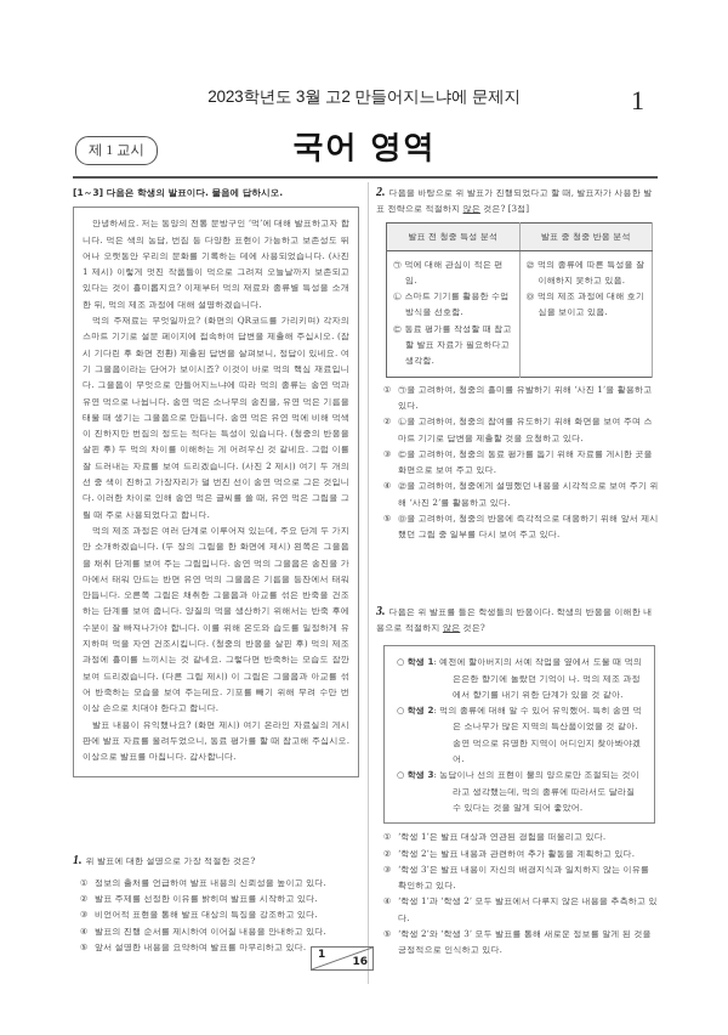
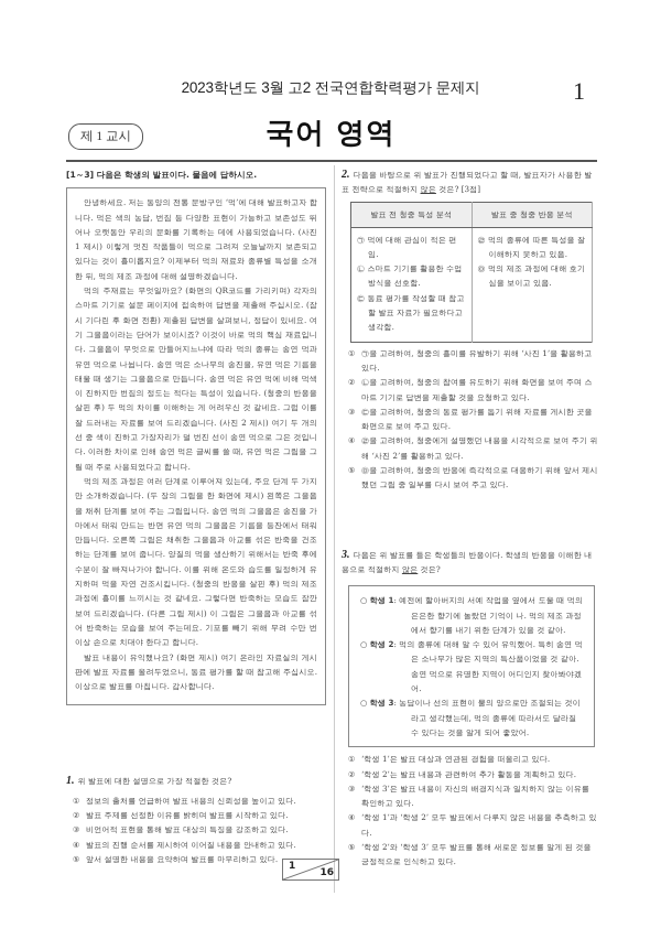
- 2023학년도 3월 고2 만들어지느냐에 문제지
+ 2023학년도 3월 고2 전국연합학력평가 문제지
  1
  제 1 교시
  국어 영역
  [1～3] 다음은 학생의 발표이다. 물음에 답하시오.
  안녕하세요. 저는 동양의 전통 문방구인 ‘먹’에 대해 발표하고자 합니다. 먹은 색의 농담, 번짐 등 다양한 표현이 가능하고 보존성도 뛰어나 오랫동안 우리의 문화를 기록하는 데에 사용되었습니다. (사진 1 제시) 이렇게 멋진 작품들이 먹으로 그려져 오늘날까지 보존되고 있다는 것이 흥미롭지요? 이제부터 먹의 재료와 종류별 특성을 소개한 뒤, 먹의 제조 과정에 대해 설명하겠습니다.
  먹의 주재료는 무엇일까요? (화면의 QR코드를 가리키며) 각자의 스마트 기기로 설문 페이지에 접속하여 답변을 제출해 주십시오. (잠시 기다린 후 화면 전환) 제출된 답변을 살펴보니, 정답이 있네요. 여기 그을음이라는 단어가 보이시죠? 이것이 바로 먹의 핵심 재료입니다. 그을음이 무엇으로 만들어지느냐에 따라 먹의 종류는 송연 먹과 유연 먹으로 나뉩니다. 송연 먹은 소나무의 송진을, 유연 먹은 기름을 태울 때 생기는 그을음으로 만듭니다. 송연 먹은 유연 먹에 비해 먹색이 진하지만 번짐의 정도는 적다는 특성이 있습니다. (청중의 반응을 살핀 후) 두 먹의 차이를 이해하는 게 어려우신 것 같네요. 그럼 이를 잘 드러내는 자료를 보여 드리겠습니다. (사진 2 제시) 여기 두 개의 선 중 색이 진하고 가장자리가 덜 번진 선이 송연 먹으로 그은 것입니다. 이러한 차이로 인해 송연 먹은 글씨를 쓸 때, 유연 먹은 그림을 그릴 때 주로 사용되었다고 합니다.
  먹의 제조 과정은 여러 단계로 이루어져 있는데, 주요 단계 두 가지만 소개하겠습니다. (두 장의 그림을 한 화면에 제시) 왼쪽은 그을음을 채취 단계를 보여 주는 그림입니다. 송연 먹의 그을음은 송진을 가마에서 태워 만드는 반면 유연 먹의 그을음은 기름을 등잔에서 태워 만듭니다. 오른쪽 그림은 채취한 그을음과 아교를 섞은 반죽을 건조하는 단계를 보여 줍니다. 양질의 먹을 생산하기 위해서는 반죽 후에 수분이 잘 빠져나가야 합니다. 이를 위해 온도와 습도를 일정하게 유지하며 먹을 자연 건조시킵니다. (청중의 반응을 살핀 후) 먹의 제조 과정에 흥미를 느끼시는 것 같네요. 그렇다면 반죽하는 모습도 잠깐 보여 드리겠습니다. (다른 그림 제시) 이 그림은 그을음과 아교를 섞어 반죽하는 모습을 보여 주는데요. 기포를 빼기 위해 무려 수만 번 이상 손으로 치대야 한다고 합니다.
  발표 내용이 유익했나요? (화면 제시) 여기 온라인 자료실의 게시판에 발표 자료를 올려두었으니, 동료 평가를 할 때 참고해 주십시오. 이상으로 발표를 마칩니다. 감사합니다.
  1. 위 발표에 대한 설명으로 가장 적절한 것은?
  ① 정보의 출처를 언급하여 발표 내용의 신뢰성을 높이고 있다.
  ② 발표 주제를 선정한 이유를 밝히며 발표를 시작하고 있다.
  ③ 비언어적 표현을 통해 발표 대상의 특징을 강조하고 있다.
  ④ 발표의 진행 순서를 제시하여 이어질 내용을 안내하고 있다.
  ⑤ 앞서 설명한 내용을 요약하며 발표를 마무리하고 있다.
  2. 다음을 바탕으로 위 발표가 진행되었다고 할 때, 발표자가 사용한 발표 전략으로 적절하지 않은 것은? [3점]
  발표 전 청중 특성 분석	발표 중 청중 반응 분석
  ㉠ 먹에 대해 관심이 적은 편임. ㉡ 스마트 기기를 활용한 수업 방식을 선호함. ㉢ 동료 평가를 작성할 때 참고할 발표 자료가 필요하다고 생각함.	㉣ 먹의 종류에 따른 특성을 잘 이해하지 못하고 있음. ㉤ 먹의 제조 과정에 대해 호기심을 보이고 있음.
  ① ㉠을 고려하여, 청중의 흥미를 유발하기 위해 ‘사진 1’을 활용하고 있다.
  ② ㉡을 고려하여, 청중의 참여를 유도하기 위해 화면을 보여 주며 스마트 기기로 답변을 제출할 것을 요청하고 있다.
  ③ ㉢을 고려하여, 청중의 동료 평가를 돕기 위해 자료를 게시한 곳을 화면으로 보여 주고 있다.
  ④ ㉣을 고려하여, 청중에게 설명했던 내용을 시각적으로 보여 주기 위해 ‘사진 2’를 활용하고 있다.
  ⑤ ㉤을 고려하여, 청중의 반응에 즉각적으로 대응하기 위해 앞서 제시했던 그림 중 일부를 다시 보여 주고 있다.
  3. 다음은 위 발표를 들은 학생들의 반응이다. 학생의 반응을 이해한 내용으로 적절하지 않은 것은?
  ○ 학생 1: 예전에 할아버지의 서예 작업을 옆에서 도울 때 먹의 은은한 향기에 놀랐던 기억이 나. 먹의 제조 과정에서 향기를 내기 위한 단계가 있을 것 같아.
  ○ 학생 2: 먹의 종류에 대해 알 수 있어 유익했어. 특히 송연 먹은 소나무가 많은 지역의 특산품이었을 것 같아. 송연 먹으로 유명한 지역이 어디인지 찾아봐야겠어.
  ○ 학생 3: 농담이나 선의 표현이 물의 양으로만 조절되는 것이라고 생각했는데, 먹의 종류에 따라서도 달라질 수 있다는 것을 알게 되어 좋았어.
  ① ‘학생 1’은 발표 대상과 연관된 경험을 떠올리고 있다.
  ② ‘학생 2’는 발표 내용과 관련하여 추가 활동을 계획하고 있다.
  ③ ‘학생 3’은 발표 내용이 자신의 배경지식과 일치하지 않는 이유를 확인하고 있다.
  ④ ‘학생 1’과 ‘학생 2’ 모두 발표에서 다루지 않은 내용을 추측하고 있다.
  ⑤ ‘학생 2’와 ‘학생 3’ 모두 발표를 통해 새로운 정보를 알게 된 것을 긍정적으로 인식하고 있다.
  1
  16
